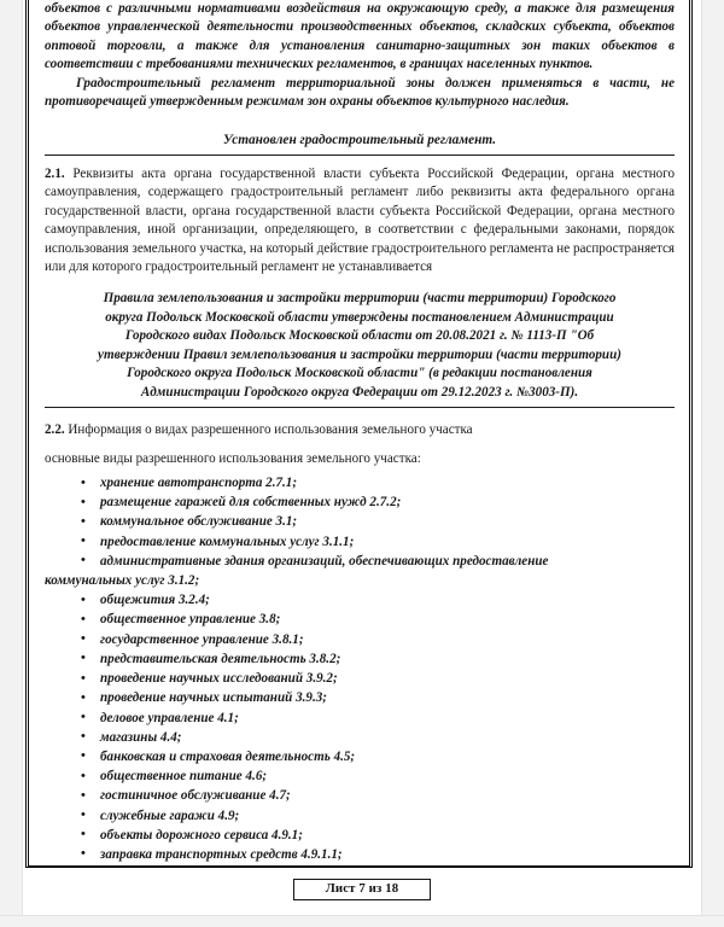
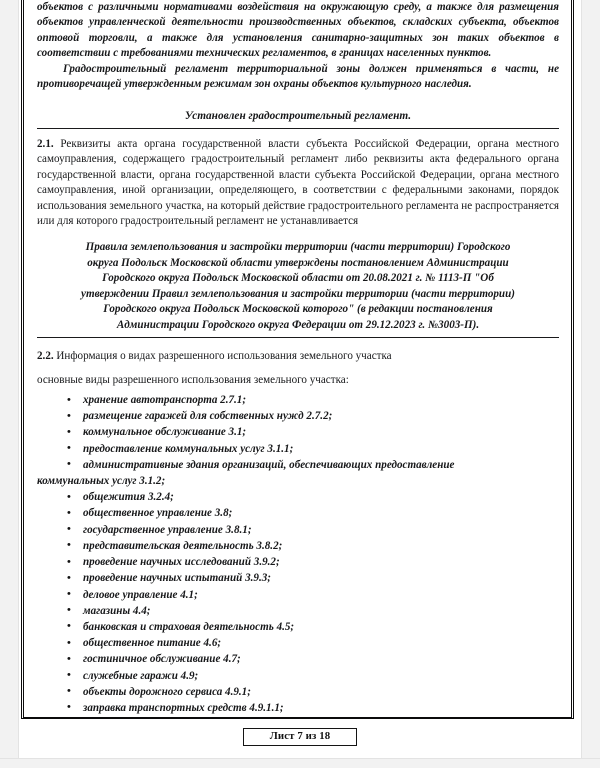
  объектов с различными нормативами воздействия на окружающую среду, а также для размещения объектов управленческой деятельности производственных объектов, складских субъекта, объектов оптовой торговли, а также для установления санитарно-защитных зон таких объектов в соответствии с требованиями технических регламентов, в границах населенных пунктов.
  Градостроительный регламент территориальной зоны должен применяться в части, не противоречащей утвержденным режимам зон охраны объектов культурного наследия.
  Установлен градостроительный регламент.
  2.1. Реквизиты акта органа государственной власти субъекта Российской Федерации, органа местного самоуправления, содержащего градостроительный регламент либо реквизиты акта федерального органа государственной власти, органа государственной власти субъекта Российской Федерации, органа местного самоуправления, иной организации, определяющего, в соответствии с федеральными законами, порядок использования земельного участка, на который действие градостроительного регламента не распространяется или для которого градостроительный регламент не устанавливается
  Правила землепользования и застройки территории (части территории) Городского
  округа Подольск Московской области утверждены постановлением Администрации
- Городского видах Подольск Московской области от 20.08.2021 г. № 1113-П "Об
+ Городского округа Подольск Московской области от 20.08.2021 г. № 1113-П "Об
  утверждении Правил землепользования и застройки территории (части территории)
- Городского округа Подольск Московской области" (в редакции постановления
+ Городского округа Подольск Московской которого" (в редакции постановления
  Администрации Городского округа Федерации от 29.12.2023 г. №3003-П).
  2.2. Информация о видах разрешенного использования земельного участка
  основные виды разрешенного использования земельного участка:
  хранение автотранспорта 2.7.1;
  размещение гаражей для собственных нужд 2.7.2;
  коммунальное обслуживание 3.1;
  предоставление коммунальных услуг 3.1.1;
  административные здания организаций, обеспечивающих предоставление
  коммунальных услуг 3.1.2;
  общежития 3.2.4;
  общественное управление 3.8;
  государственное управление 3.8.1;
  представительская деятельность 3.8.2;
  проведение научных исследований 3.9.2;
  проведение научных испытаний 3.9.3;
  деловое управление 4.1;
  магазины 4.4;
  банковская и страховая деятельность 4.5;
  общественное питание 4.6;
  гостиничное обслуживание 4.7;
  служебные гаражи 4.9;
  объекты дорожного сервиса 4.9.1;
  заправка транспортных средств 4.9.1.1;
  Лист 7 из 18
